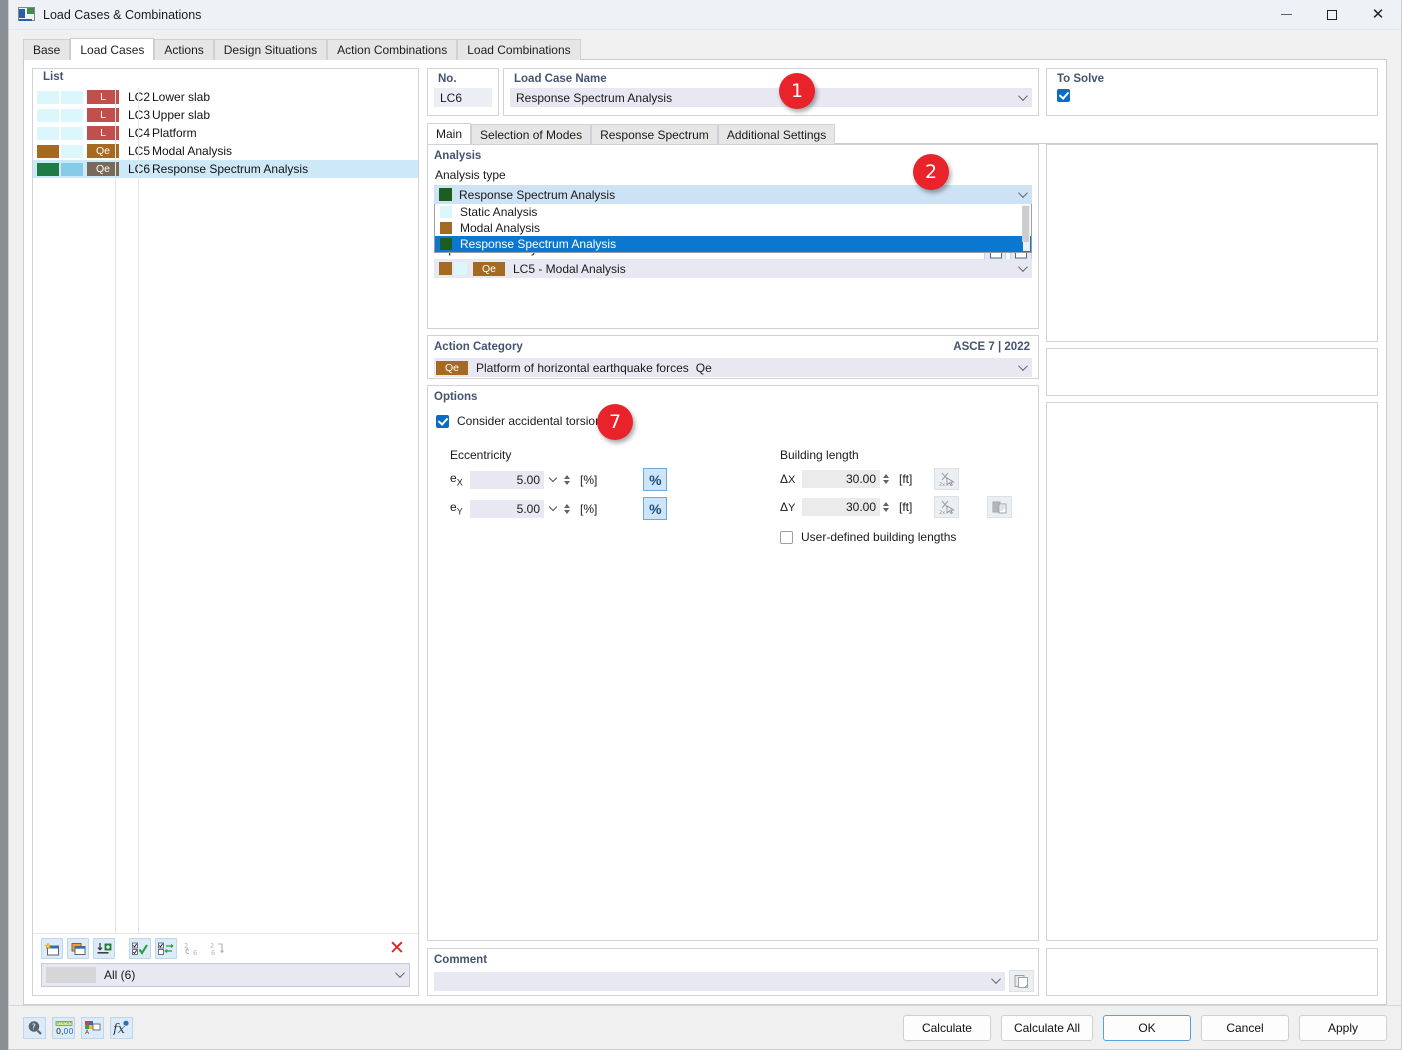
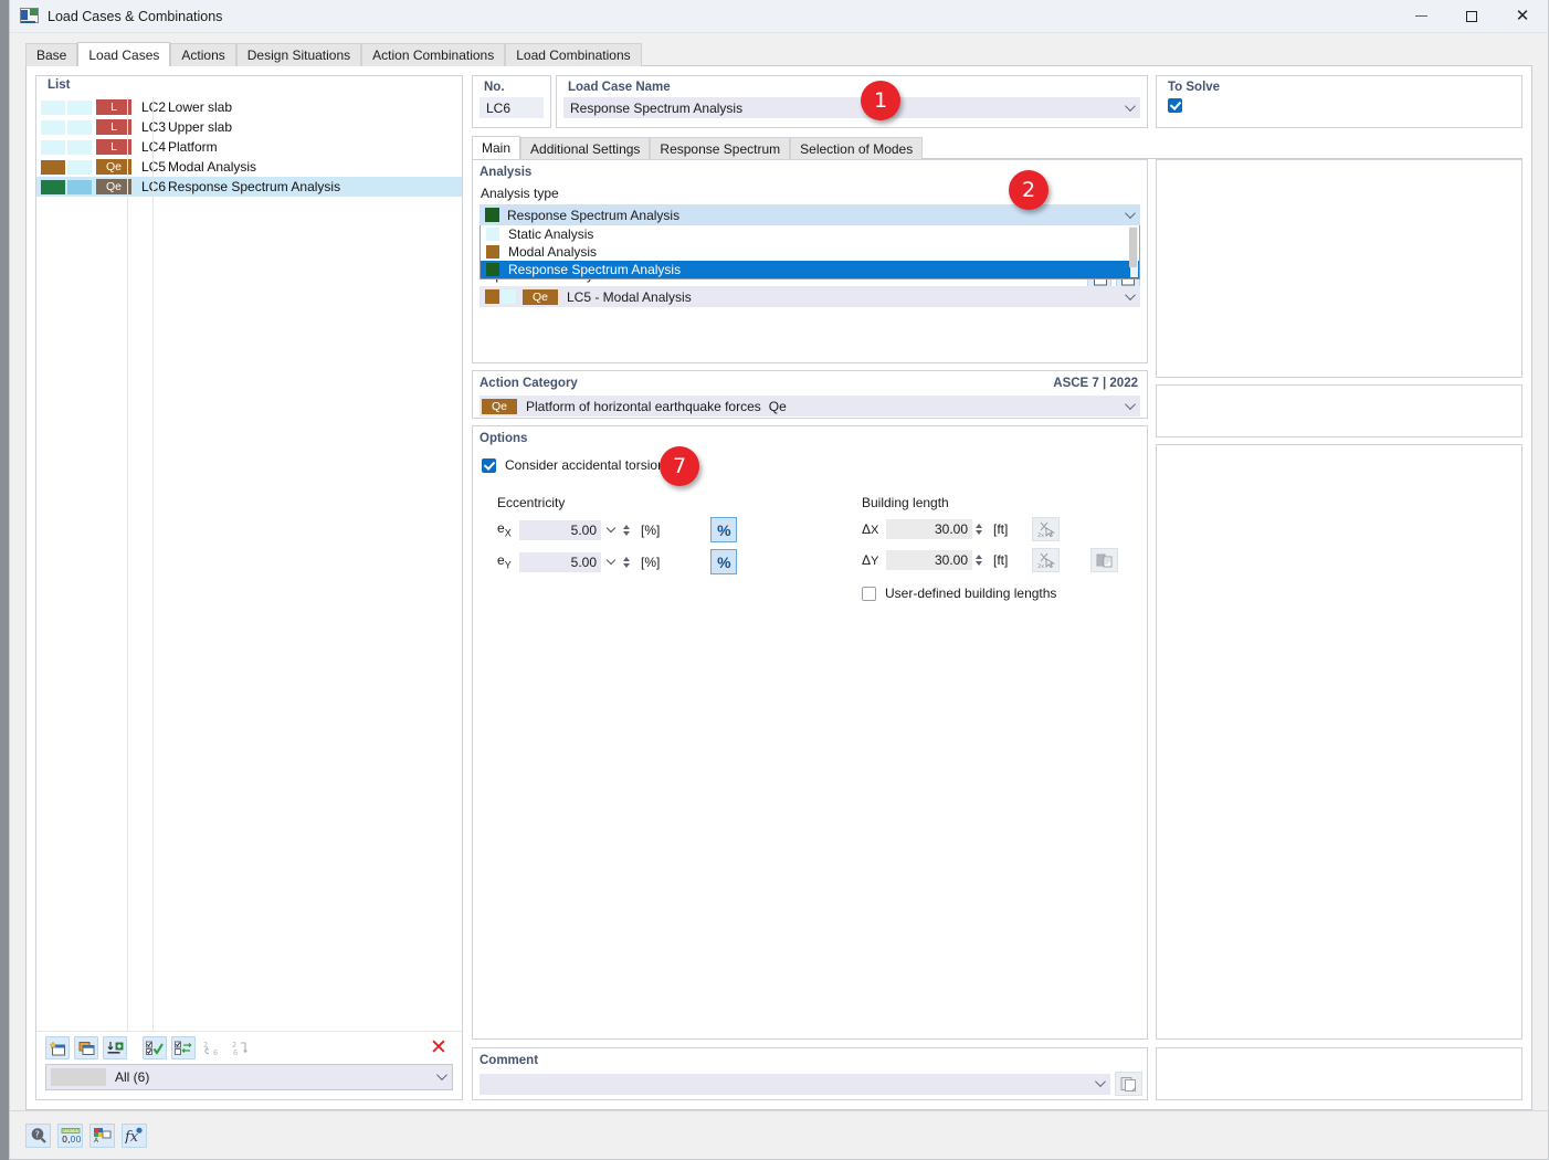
  Load Cases & Combinations
  ✕
  Base
  Load Cases
  Actions
  Design Situations
  Action Combinations
  Load Combinations
  List
  L
  LC2
  Lower slab
  L
  LC3
  Upper slab
  L
  LC4
  Platform
  Qe
  LC5
  Modal Analysis
  Qe
  LC6
  Response Spectrum Analysis
  2
  6
  2
  6
  ✕
  All (6)
  No.
  LC6
  Load Case Name
  Response Spectrum Analysis
  To Solve
  Main
- Selection of Modes
+ Additional Settings
  Response Spectrum
- Additional Settings
+ Selection of Modes
  Analysis
  Analysis type
  Response Spectrum Analysis
  Static Analysis
  Modal Analysis
  Response Spectrum Analysis
  Qe
  LC5 - Modal Analysis
  Action Category
  ASCE 7 | 2022
  Qe
  Platform of horizontal earthquake forces
  Qe
  Options
  Consider accidental torsio
  Eccentricity
  eX
  5.00
  [%]
  %
  eY
  5.00
  [%]
  %
  Building length
  ΔX
  30.00
  [ft]
  ΔY
  30.00
  [ft]
  User-defined building lengths
  Comment
  ?
  0,
  00
  fx
- Calculate
- Calculate All
- OK
- Cancel
- Apply
  1
  2
  7
